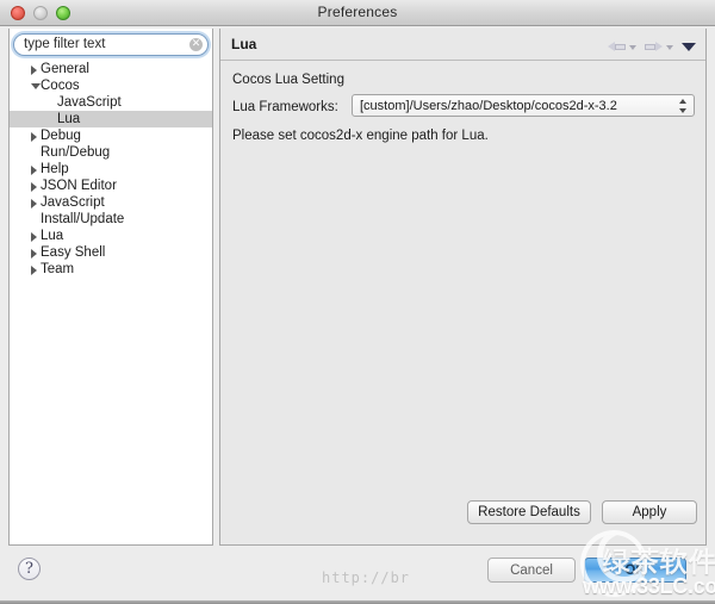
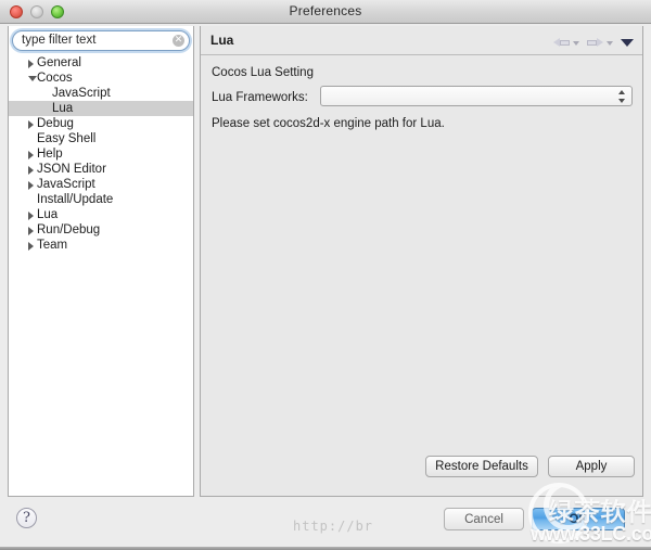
  Preferences
  type filter text
  ✕
  General
  Cocos
  JavaScript
  Lua
  Debug
- Run/Debug
+ Easy Shell
  Help
  JSON Editor
  JavaScript
  Install/Update
  Lua
- Easy Shell
+ Run/Debug
  Team
  Lua
  Cocos Lua Setting
  Lua Frameworks:
- [custom]/Users/zhao/Desktop/cocos2d-x-3.2
  Please set cocos2d-x engine path for Lua.
  Restore Defaults
  Apply
  ?
  Cancel
  OK
  http://br
  绿茶软件
  www.33LC.co
